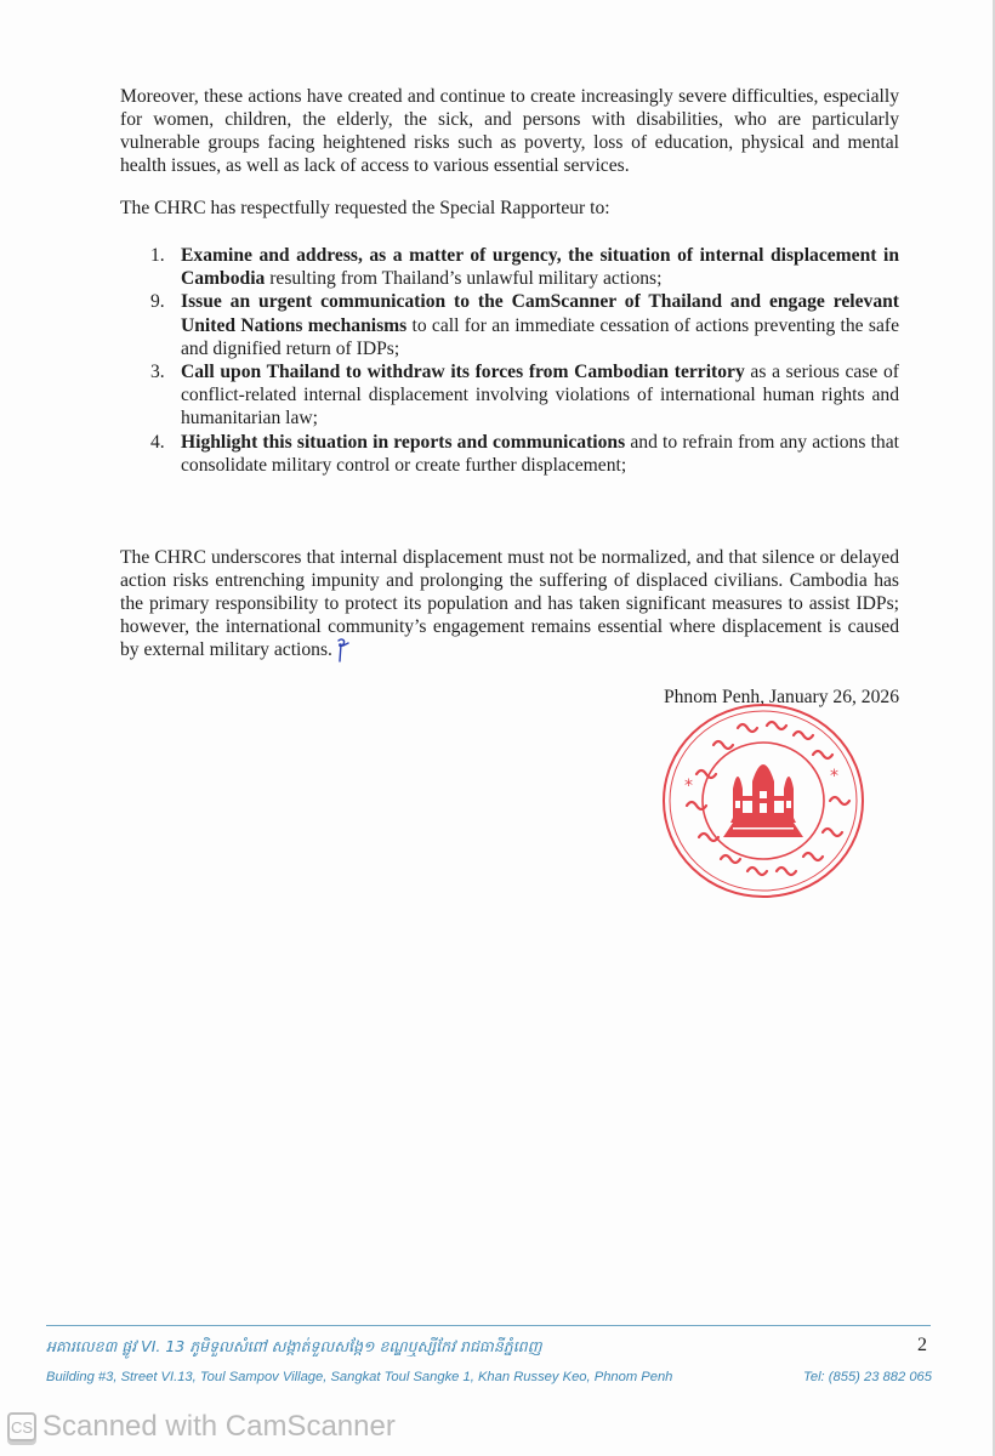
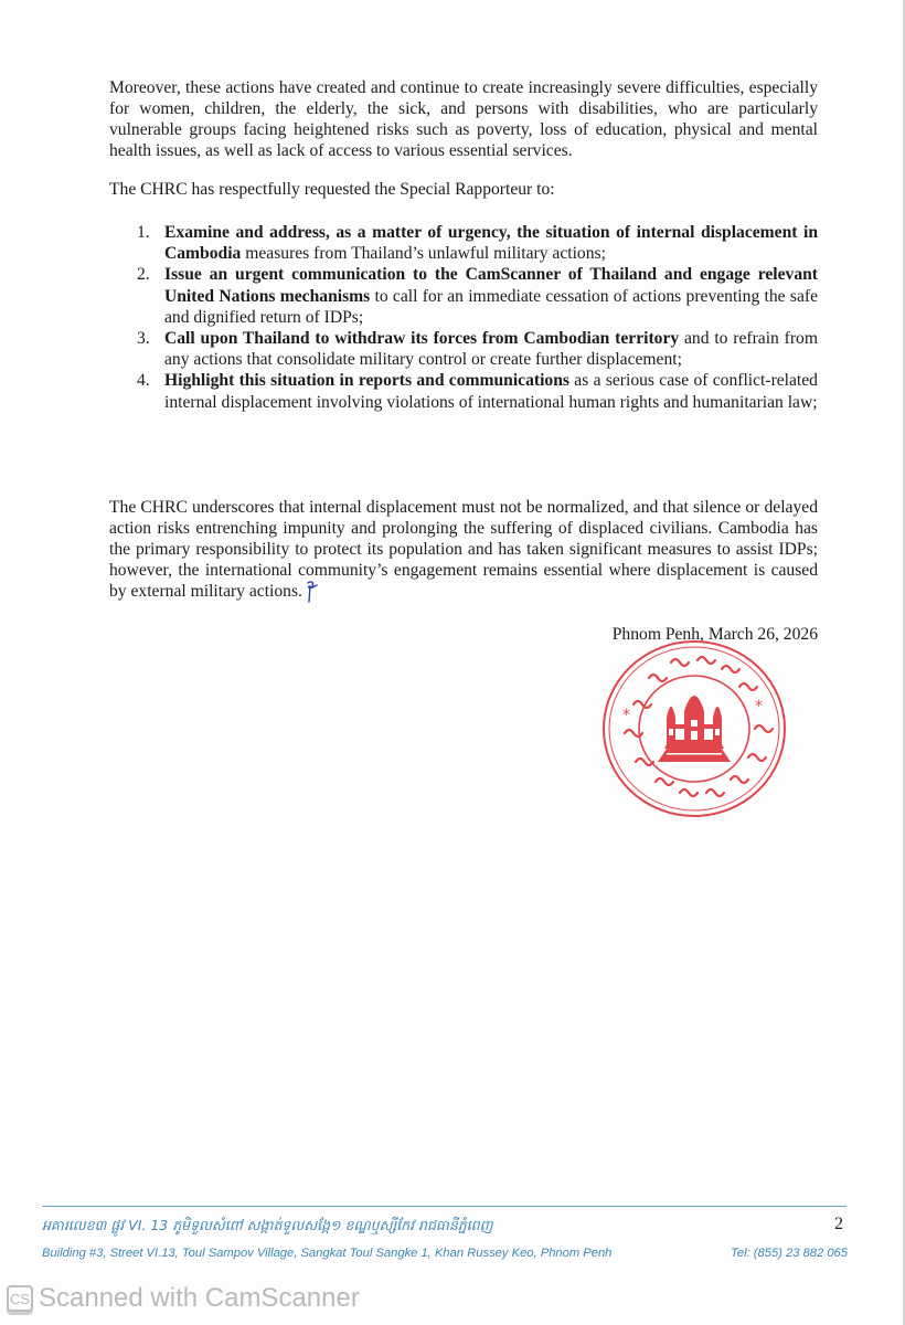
  Moreover, these actions have created and continue to create increasingly severe difficulties, especially for women, children, the elderly, the sick, and persons with disabilities, who are particularly vulnerable groups facing heightened risks such as poverty, loss of education, physical and mental health issues, as well as lack of access to various essential services.
  The CHRC has respectfully requested the Special Rapporteur to:
  1.
- Examine and address, as a matter of urgency, the situation of internal displacement in Cambodia resulting from Thailand’s unlawful military actions;
+ Examine and address, as a matter of urgency, the situation of internal displacement in Cambodia measures from Thailand’s unlawful military actions;
- 9.
+ 2.
  Issue an urgent communication to the CamScanner of Thailand and engage relevant United Nations mechanisms to call for an immediate cessation of actions preventing the safe and dignified return of IDPs;
  3.
- Call upon Thailand to withdraw its forces from Cambodian territory as a serious case of conflict-related internal displacement involving violations of international human rights and humanitarian law;
+ Call upon Thailand to withdraw its forces from Cambodian territory and to refrain from any actions that consolidate military control or create further displacement;
  4.
- Highlight this situation in reports and communications and to refrain from any actions that consolidate military control or create further displacement;
+ Highlight this situation in reports and communications as a serious case of conflict-related internal displacement involving violations of international human rights and humanitarian law;
  The CHRC underscores that internal displacement must not be normalized, and that silence or delayed action risks entrenching impunity and prolonging the suffering of displaced civilians. Cambodia has the primary responsibility to protect its population and has taken significant measures to assist IDPs; however, the international community’s engagement remains essential where displacement is caused by external military actions.
- Phnom Penh, January 26, 2026
+ Phnom Penh, March 26, 2026
  *
  *
  អគារលេខ៣ ផ្លូវ VI. 13 ភូមិទួលសំពៅ សង្កាត់ទួលសង្កែ១ ខណ្ឌឬស្សីកែវ រាជធានីភ្នំពេញ
  2
  Building #3, Street VI.13, Toul Sampov Village, Sangkat Toul Sangke 1, Khan Russey Keo, Phnom Penh
  Tel: (855) 23 882 065
  CS
  Scanned with CamScanner
